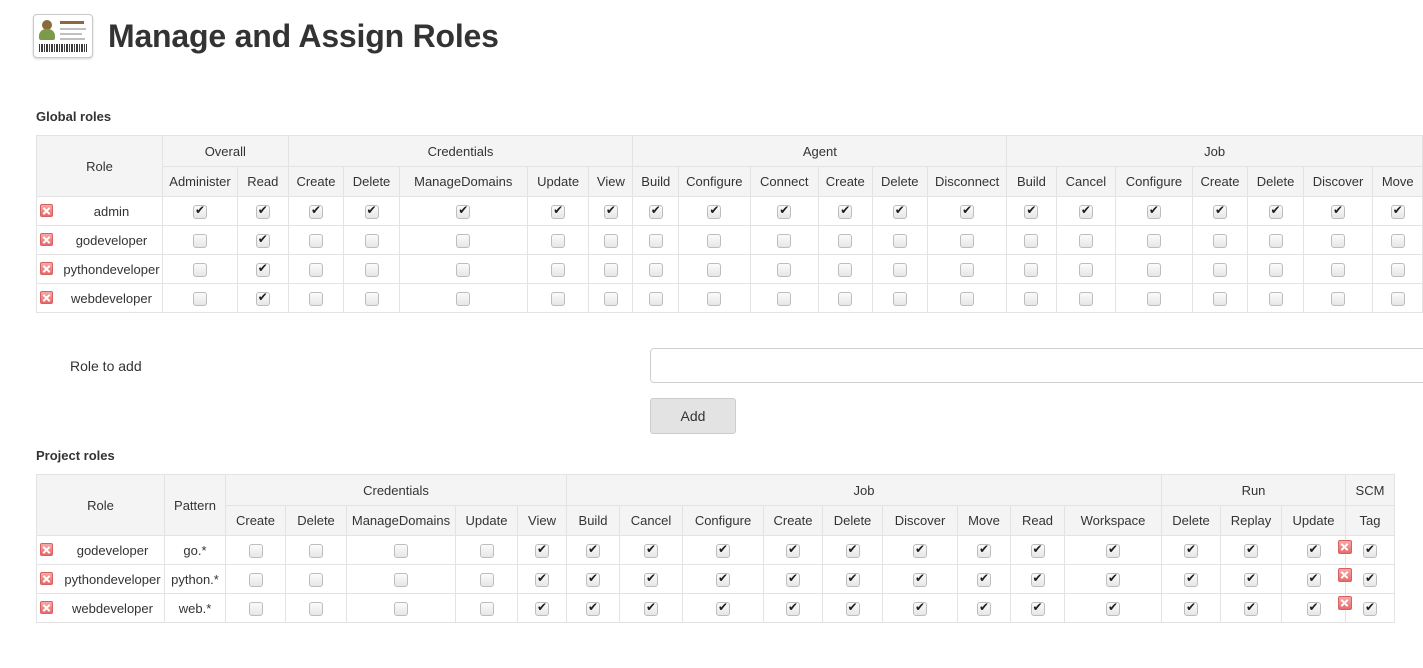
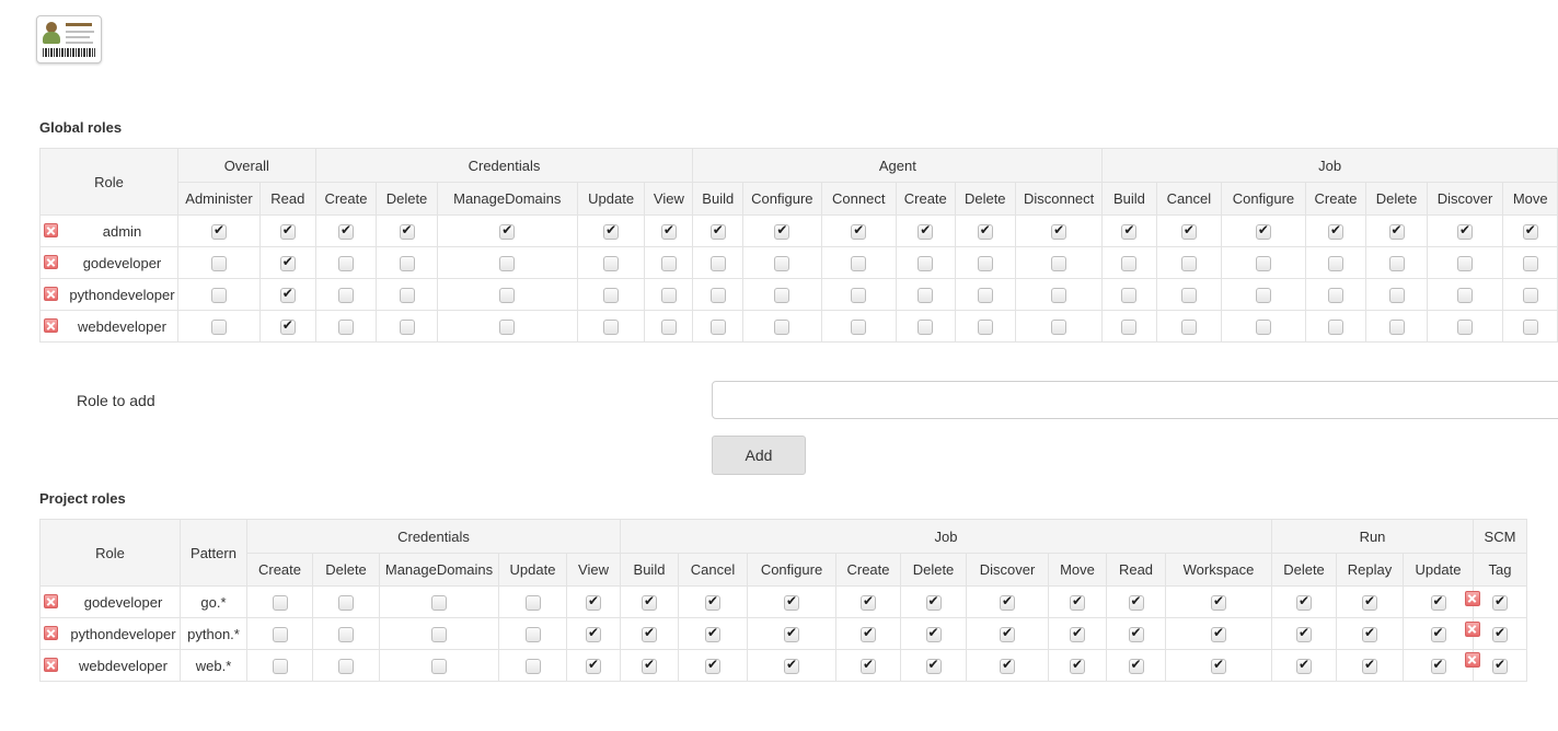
- Manage and Assign Roles
  Global roles
  Role	Overall	Credentials	Agent	Job
  Administer	Read	Create	Delete	ManageDomains	Update	View	Build	Configure	Connect	Create	Delete	Disconnect	Build	Cancel	Configure	Create	Delete	Discover	Move
  admin
  godeveloper
  pythondeveloper
  webdeveloper
  Role to add
  Add
  Project roles
  Role	Pattern	Credentials	Job	Run	SCM
  Create	Delete	ManageDomains	Update	View	Build	Cancel	Configure	Create	Delete	Discover	Move	Read	Workspace	Delete	Replay	Update	Tag
  godeveloper	go.*
  pythondeveloper	python.*
  webdeveloper	web.*
